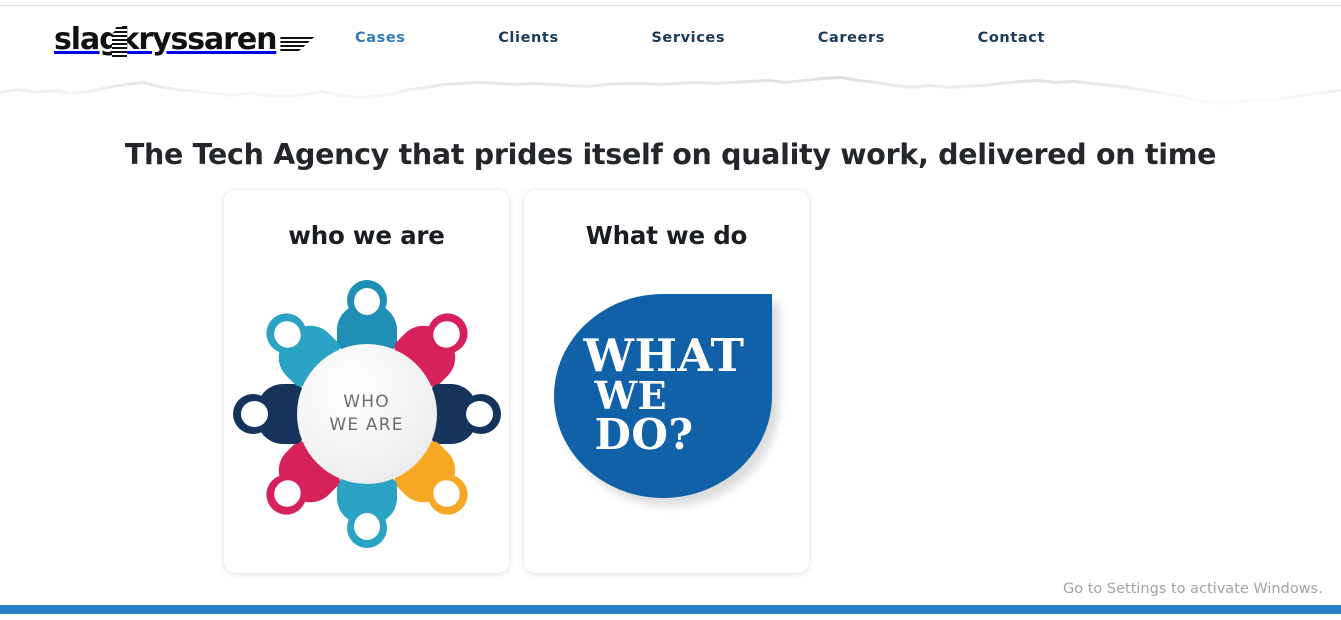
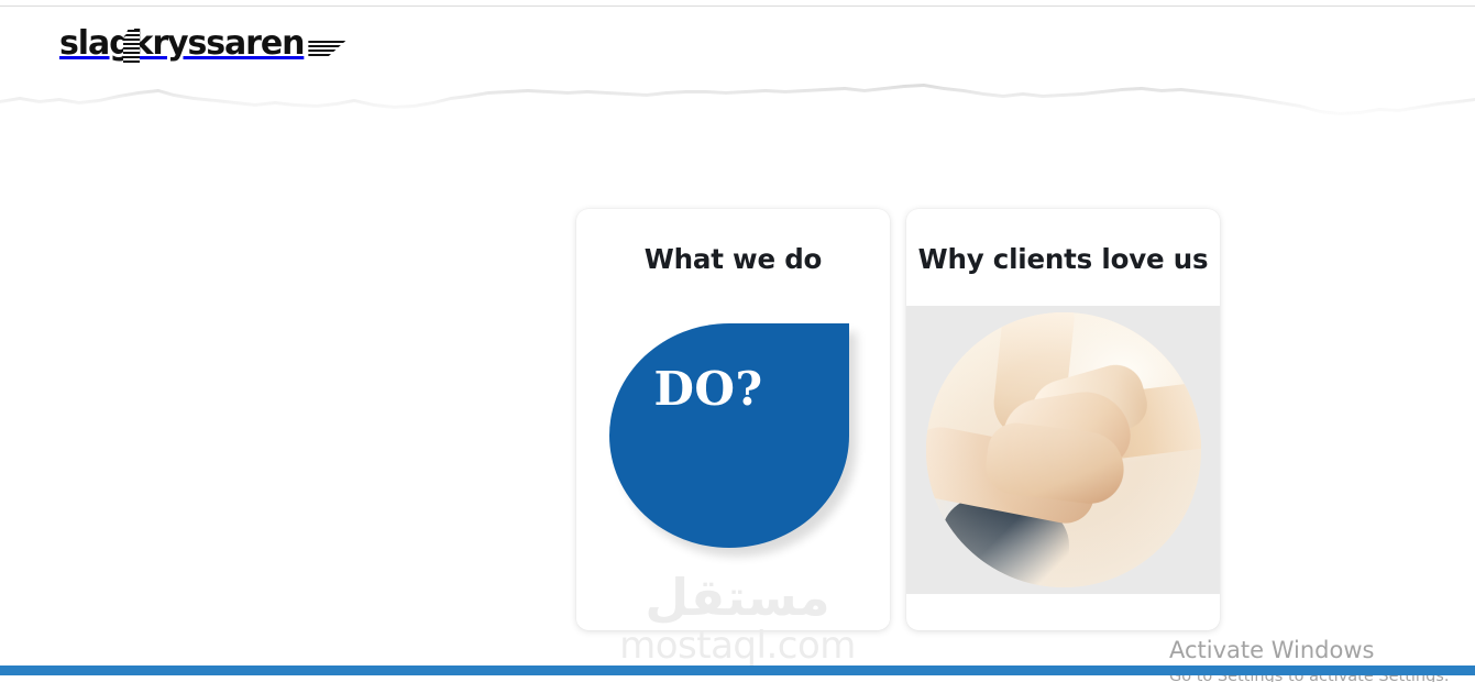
  slagkryssaren
- Cases
- Clients
- Services
- Careers
- Contact
- The Tech Agency that prides itself on quality work, delivered on time
- who we are
- WHO
- WE ARE
  What we do
- WHAT
- WE
  DO?
+ Why clients love us
+ mostaql.com
+ Activate Windows
- Go to Settings to activate Windows.
+ Go to Settings to activate Settings.
